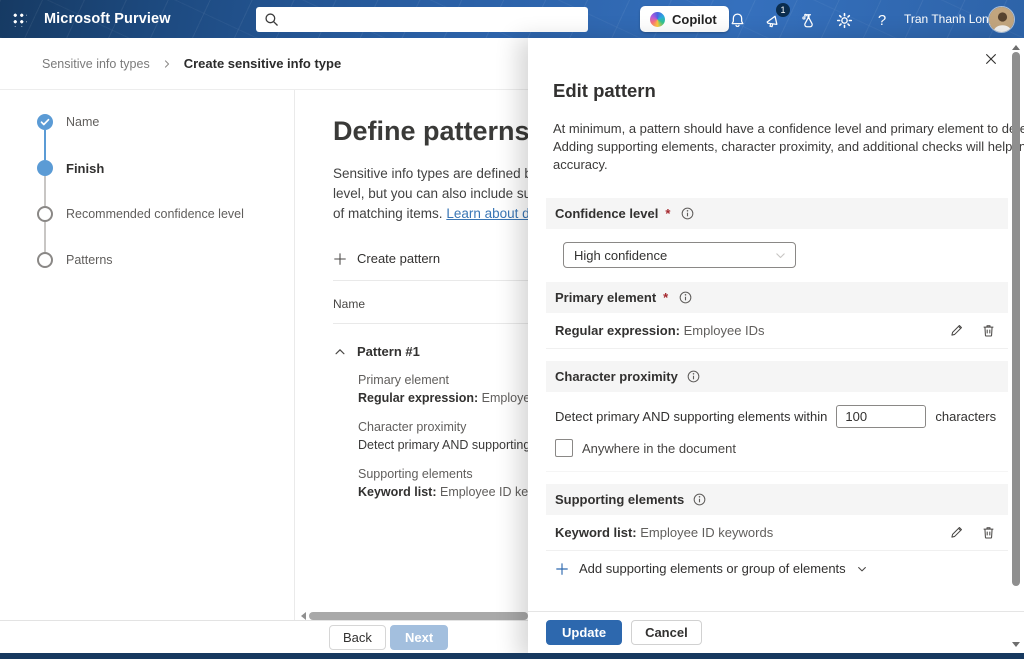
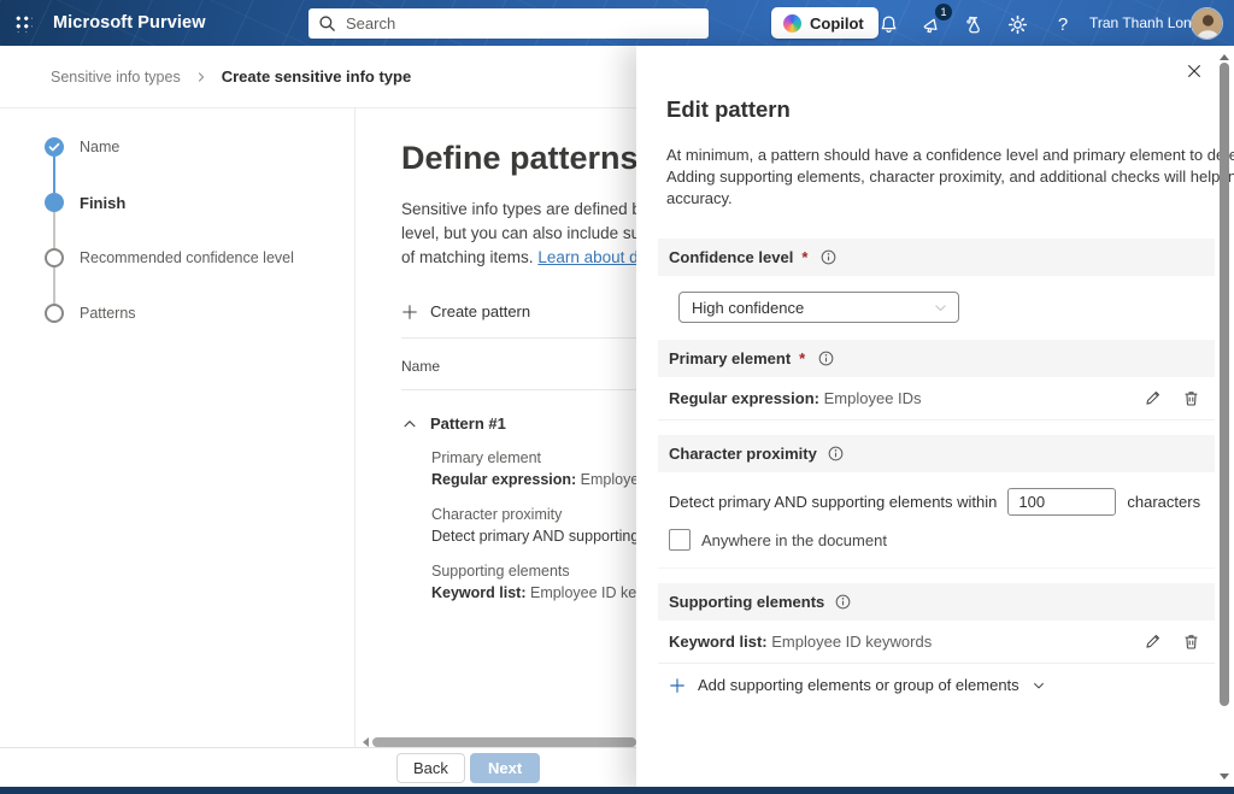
  Microsoft Purview
+ Search
  Copilot
  1
  ?
  Tran Thanh Lon
  Sensitive info types
  Create sensitive info type
  Name
  Finish
  Recommended confidence level
  Patterns
  Define patterns
  Sensitive info types are defined
  level, but you can also include s
  of matching items. Learn about d
  Create pattern
  Name
  Pattern #1
  Primary element
  Regular expression: Employe
  Character proximity
  Detect primary AND supporting
  Supporting elements
  Keyword list: Employee ID ke
  Back
  Next
  Edit pattern
  At minimum, a pattern should have a confidence level and primary element to de
  Adding supporting elements, character proximity, and additional checks will hel
  accuracy.
  Confidence level
  *
  High confidence
  Primary element
  *
  Regular expression:
  Employee IDs
  Character proximity
  Detect primary AND supporting elements within
  100
  characters
  Anywhere in the document
  Supporting elements
  Keyword list:
  Employee ID keywords
  Add supporting elements or group of elements
- Update
- Cancel
